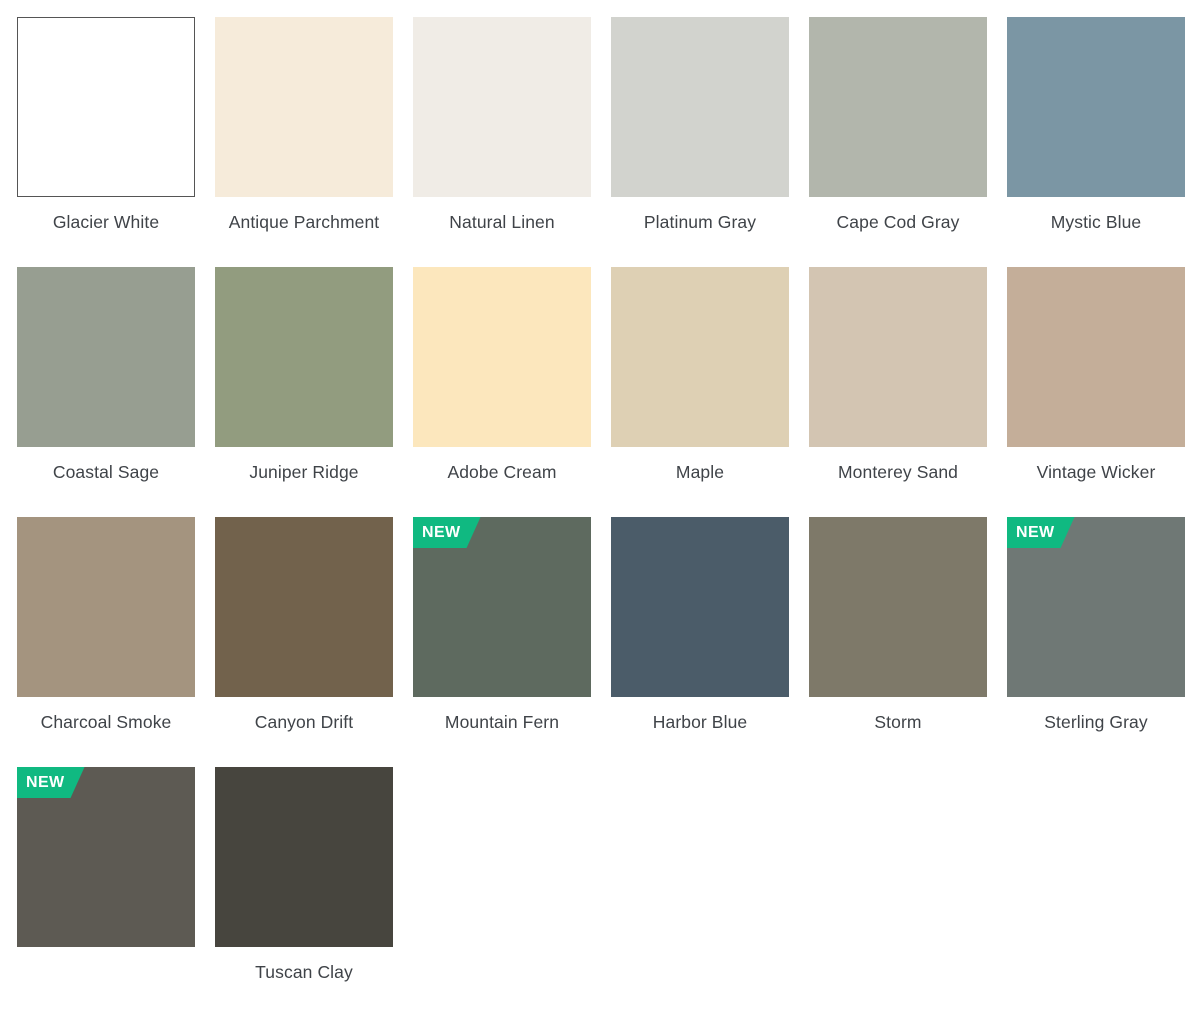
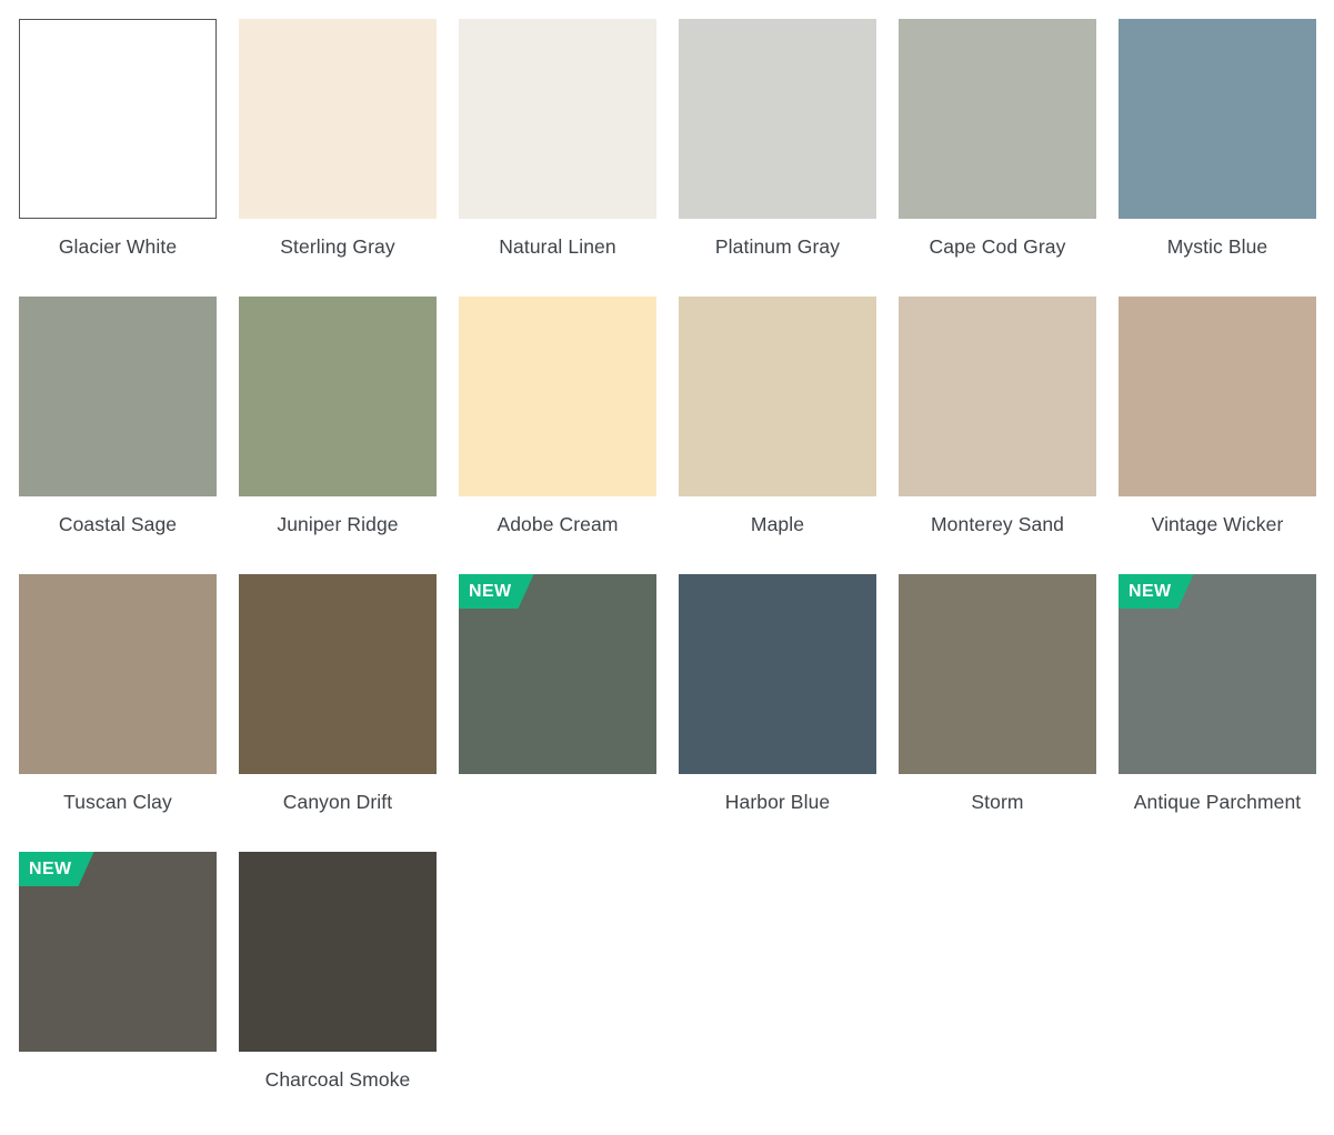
  Glacier White
- Antique Parchment
+ Sterling Gray
  Natural Linen
  Platinum Gray
  Cape Cod Gray
  Mystic Blue
  Coastal Sage
  Juniper Ridge
  Adobe Cream
  Maple
  Monterey Sand
  Vintage Wicker
- Charcoal Smoke
+ Tuscan Clay
  Canyon Drift
  NEW
- Mountain Fern
  Harbor Blue
  Storm
  NEW
- Sterling Gray
+ Antique Parchment
  NEW
- Tuscan Clay
+ Charcoal Smoke
